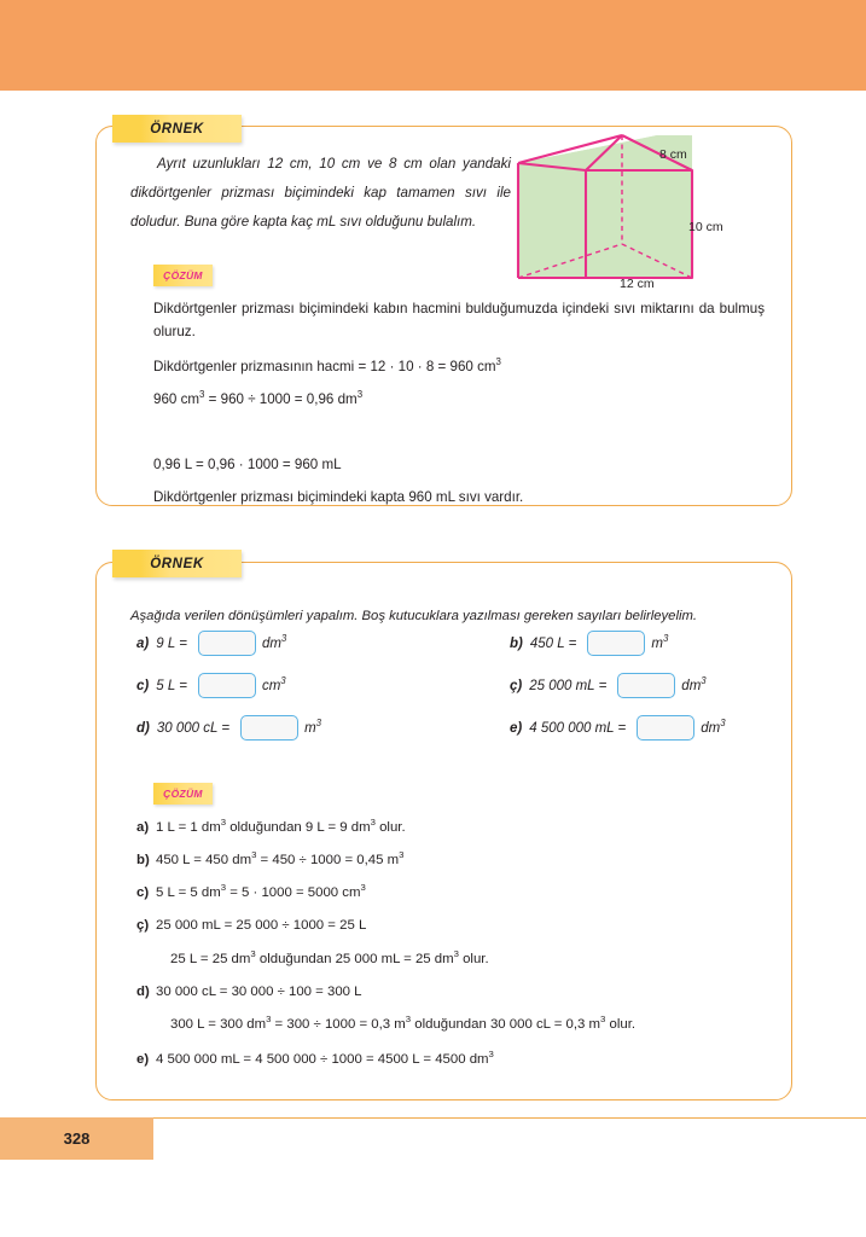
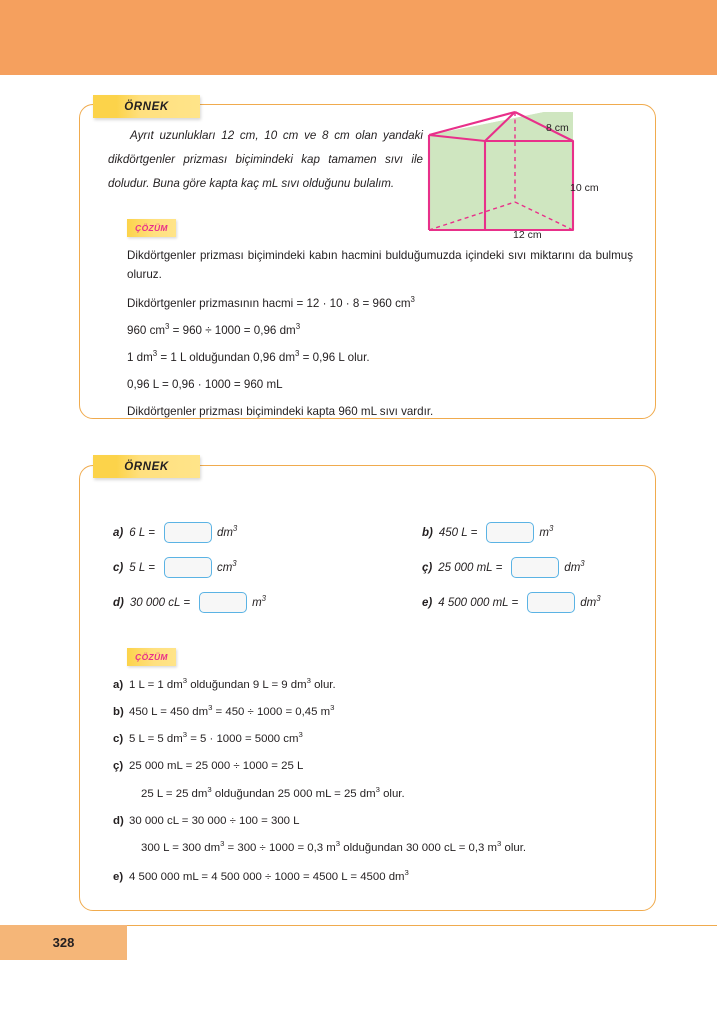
  ÖRNEK
  Ayrıt uzunlukları 12 cm, 10 cm ve 8 cm olan yandaki dikdörtgenler prizması biçimindeki kap tamamen sıvı ile doludur. Buna göre kapta kaç mL sıvı olduğunu bulalım.
  8 cm
  10 cm
  12 cm
  ÇÖZÜM
  Dikdörtgenler prizması biçimindeki kabın hacmini bulduğumuzda içindeki sıvı miktarını da bulmuş oluruz.
  Dikdörtgenler prizmasının hacmi = 12 · 10 · 8 = 960 cm3
  960 cm3 = 960 ÷ 1000 = 0,96 dm3
+ 1 dm3 = 1 L olduğundan 0,96 dm3 = 0,96 L olur.
  0,96 L = 0,96 · 1000 = 960 mL
  Dikdörtgenler prizması biçimindeki kapta 960 mL sıvı vardır.
  ÖRNEK
- Aşağıda verilen dönüşümleri yapalım. Boş kutucuklara yazılması gereken sayıları belirleyelim.
  a)
- 9 L =
+ 6 L =
  dm3
  b)
  450 L =
  m3
  c)
  5 L =
  cm3
  ç)
  25 000 mL =
  dm3
  d)
  30 000 cL =
  m3
  e)
  4 500 000 mL =
  dm3
  ÇÖZÜM
  a) 1 L = 1 dm3 olduğundan 9 L = 9 dm3 olur.
  b) 450 L = 450 dm3 = 450 ÷ 1000 = 0,45 m3
  c) 5 L = 5 dm3 = 5 · 1000 = 5000 cm3
  ç) 25 000 mL = 25 000 ÷ 1000 = 25 L
  25 L = 25 dm3 olduğundan 25 000 mL = 25 dm3 olur.
  d) 30 000 cL = 30 000 ÷ 100 = 300 L
  300 L = 300 dm3 = 300 ÷ 1000 = 0,3 m3 olduğundan 30 000 cL = 0,3 m3 olur.
  e) 4 500 000 mL = 4 500 000 ÷ 1000 = 4500 L = 4500 dm3
  328
